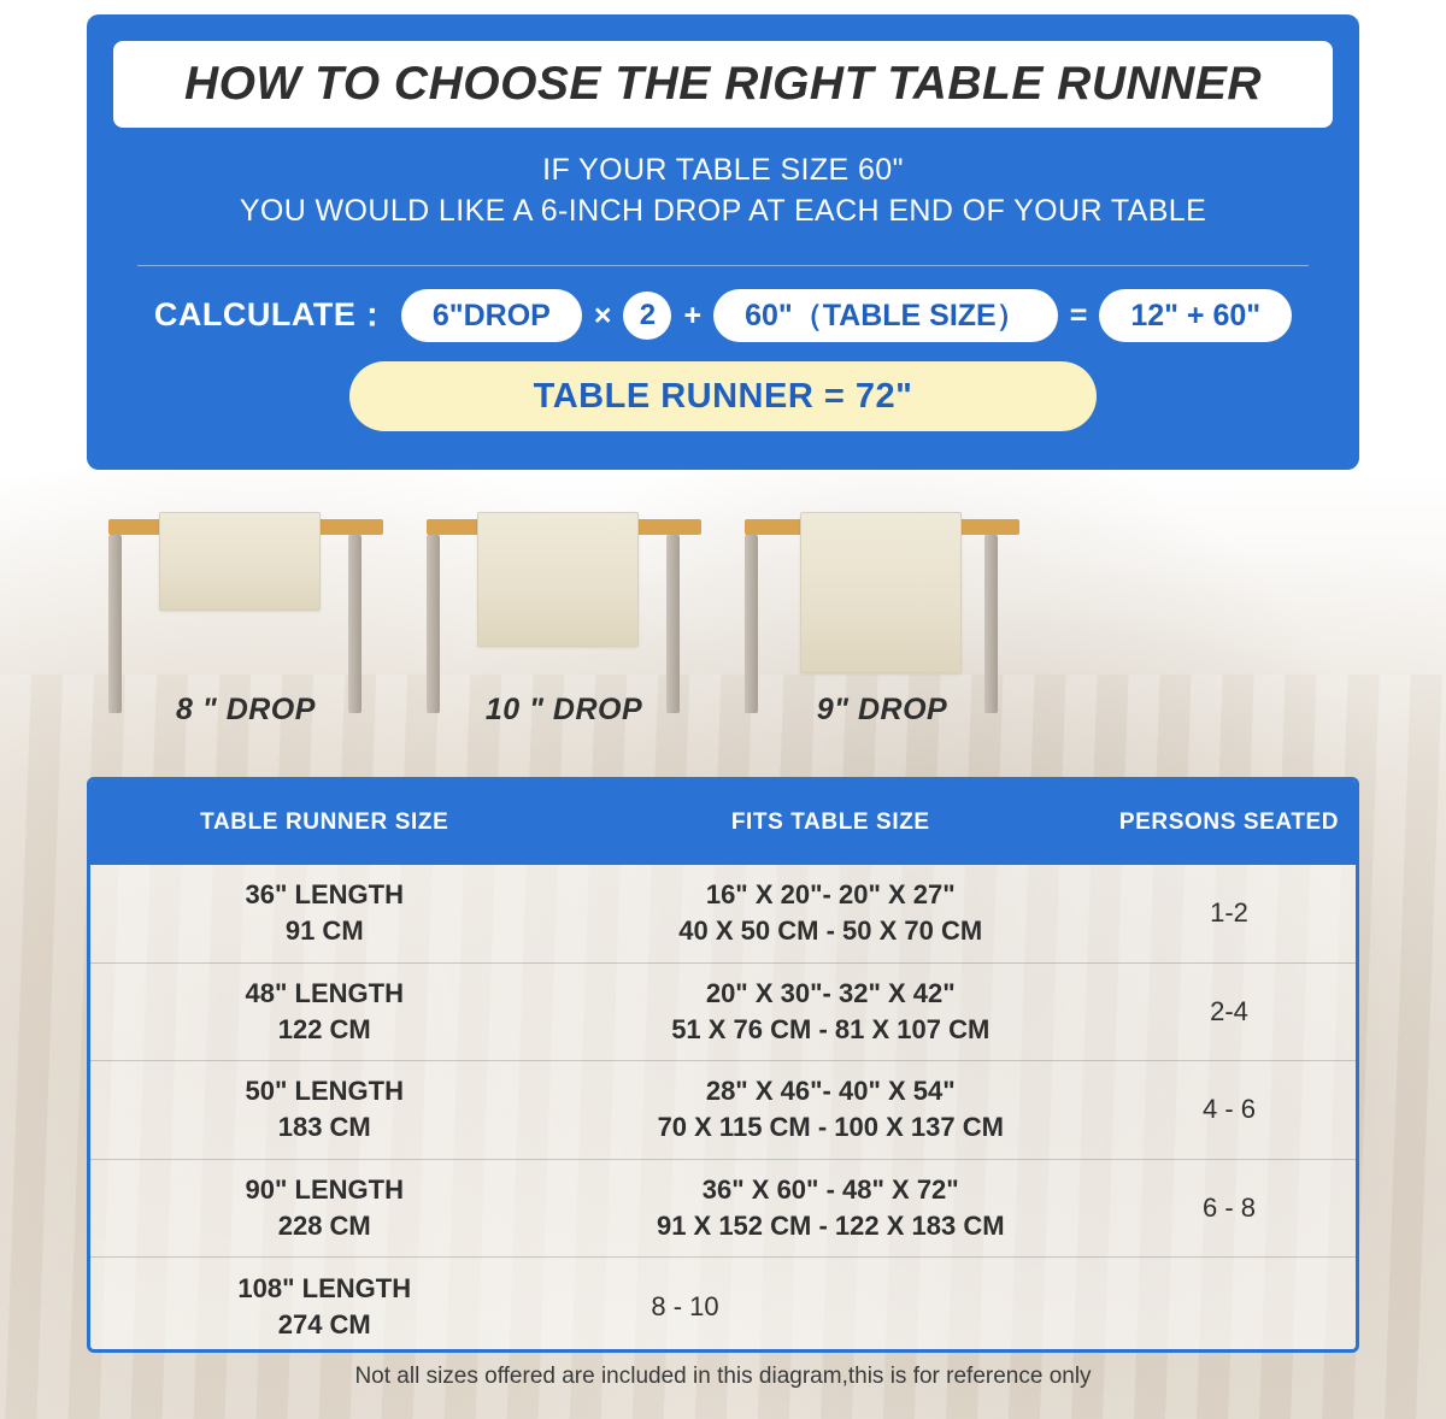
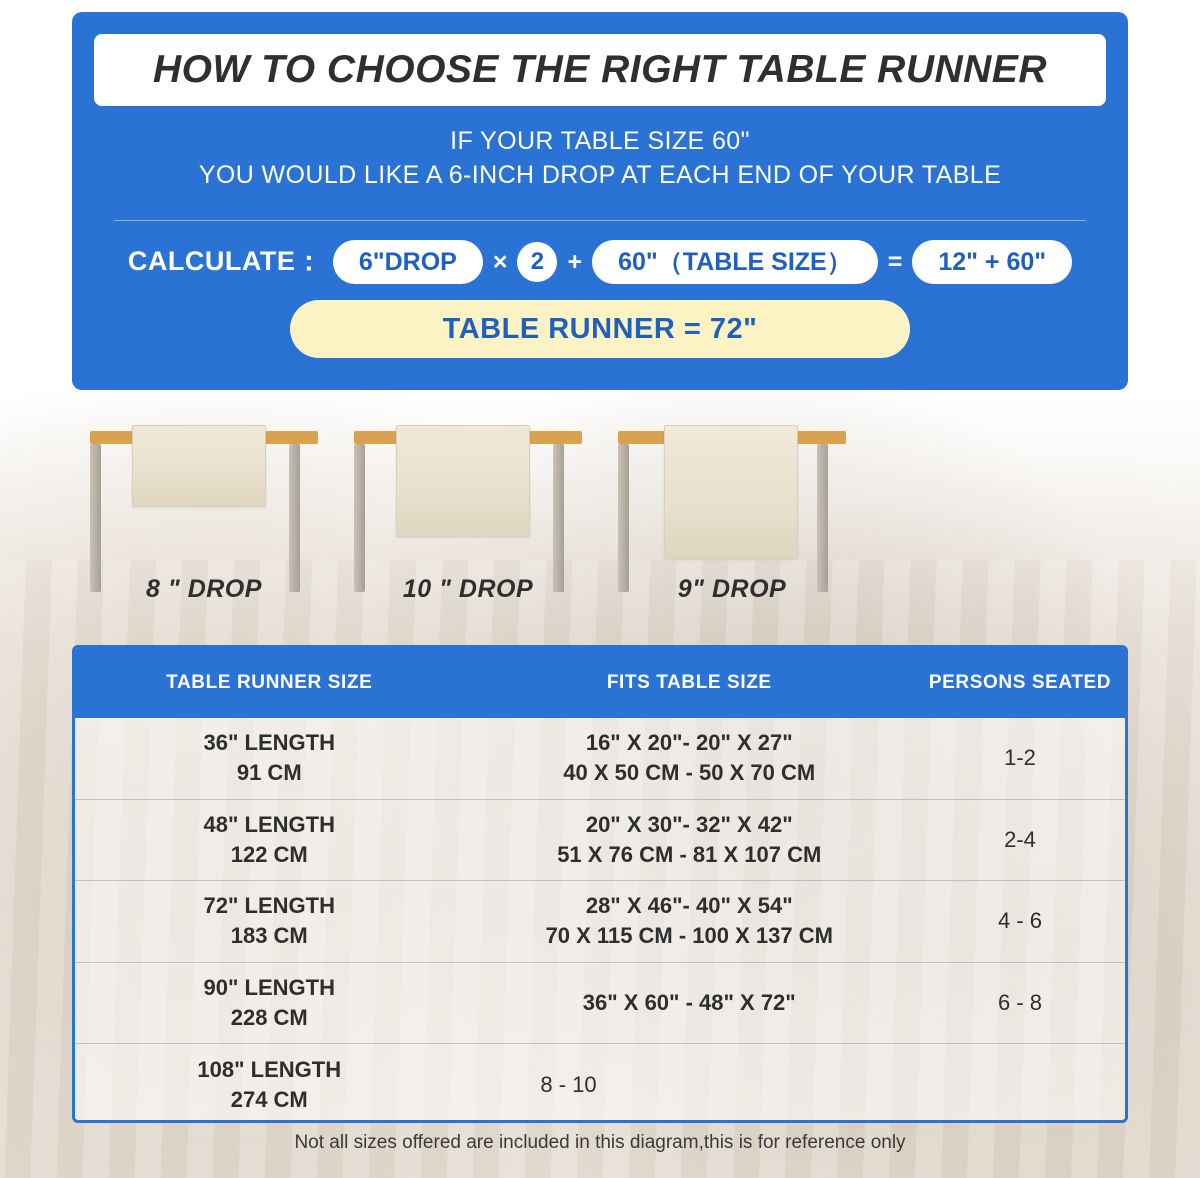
  HOW TO CHOOSE THE RIGHT TABLE RUNNER
  IF YOUR TABLE SIZE 60"
  YOU WOULD LIKE A 6-INCH DROP AT EACH END OF YOUR TABLE
  CALCULATE：
  6"DROP
  ×
  2
  +
  60"（TABLE SIZE）
  =
  12" + 60"
  TABLE RUNNER = 72"
  8 " DROP
  10 " DROP
  9" DROP
  TABLE RUNNER SIZE
  FITS TABLE SIZE
  PERSONS SEATED
  36" LENGTH
  91 CM
  16" X 20"- 20" X 27"
  40 X 50 CM - 50 X 70 CM
  1-2
  48" LENGTH
  122 CM
  20" X 30"- 32" X 42"
  51 X 76 CM - 81 X 107 CM
  2-4
- 50" LENGTH
+ 72" LENGTH
  183 CM
  28" X 46"- 40" X 54"
  70 X 115 CM - 100 X 137 CM
  4 - 6
  90" LENGTH
  228 CM
  36" X 60" - 48" X 72"
- 91 X 152 CM - 122 X 183 CM
  6 - 8
  108" LENGTH
  274 CM
  8 - 10
  Not all sizes offered are included in this diagram,this is for reference only
